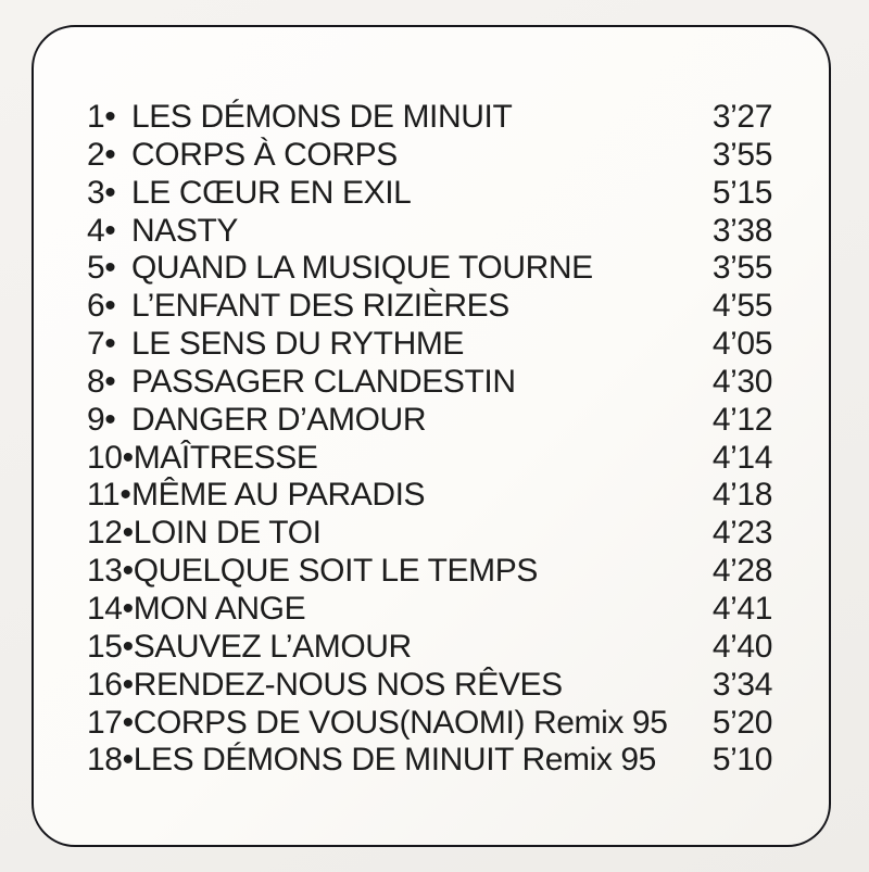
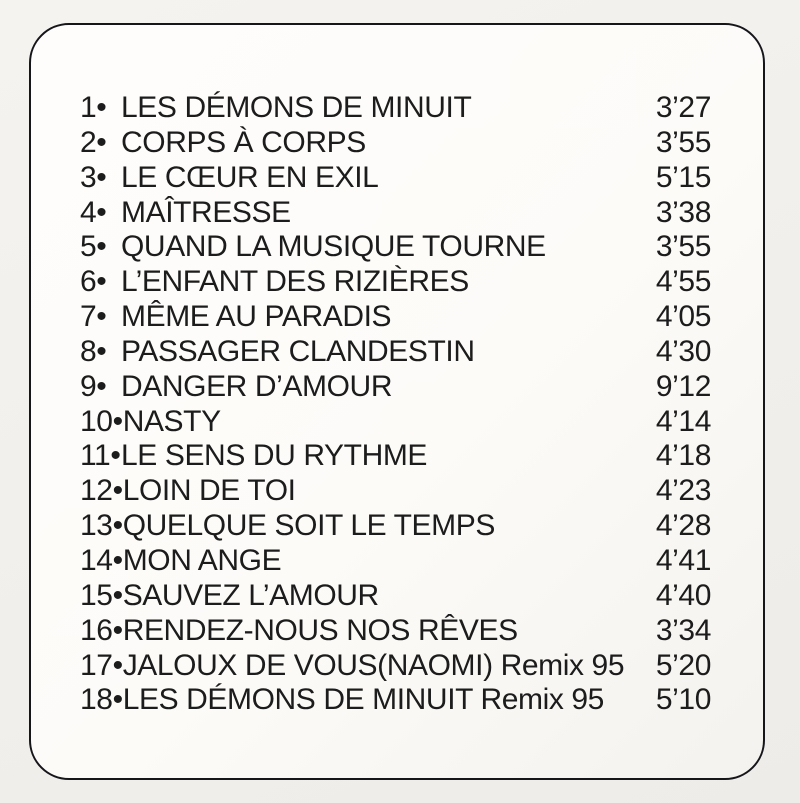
  1•
  LES DÉMONS DE MINUIT
  3’27
  2•
  CORPS À CORPS
  3’55
  3•
  LE CŒUR EN EXIL
  5’15
  4•
- NASTY
+ MAÎTRESSE
  3’38
  5•
  QUAND LA MUSIQUE TOURNE
  3’55
  6•
  L’ENFANT DES RIZIÈRES
  4’55
  7•
- LE SENS DU RYTHME
+ MÊME AU PARADIS
  4’05
  8•
  PASSAGER CLANDESTIN
  4’30
  9•
  DANGER D’AMOUR
- 4’12
+ 9’12
  10•
- MAÎTRESSE
+ NASTY
  4’14
  11•
- MÊME AU PARADIS
+ LE SENS DU RYTHME
  4’18
  12•
  LOIN DE TOI
  4’23
  13•
  QUELQUE SOIT LE TEMPS
  4’28
  14•
  MON ANGE
  4’41
  15•
  SAUVEZ L’AMOUR
  4’40
  16•
  RENDEZ-NOUS NOS RÊVES
  3’34
  17•
- CORPS DE VOUS(NAOMI) Remix 95
+ JALOUX DE VOUS(NAOMI) Remix 95
  5’20
  18•
  LES DÉMONS DE MINUIT Remix 95
  5’10
